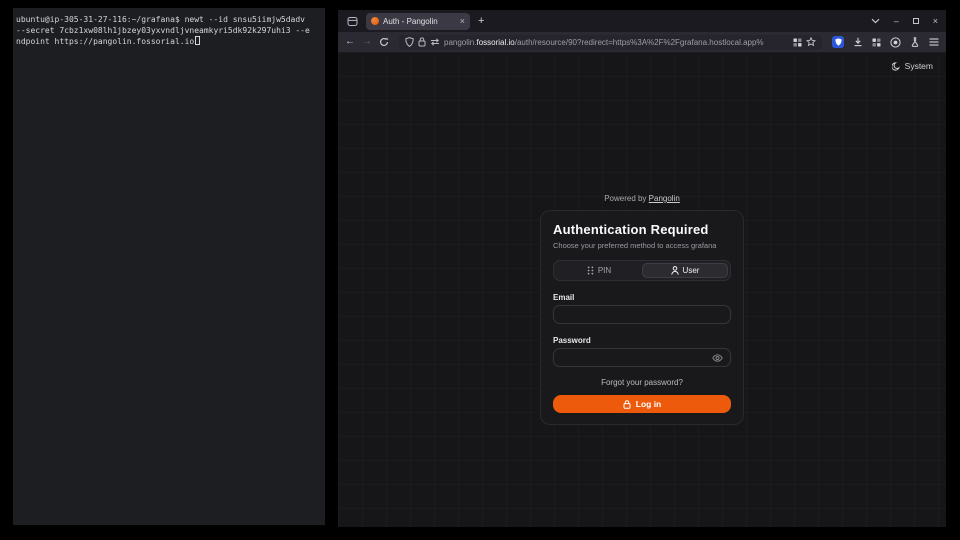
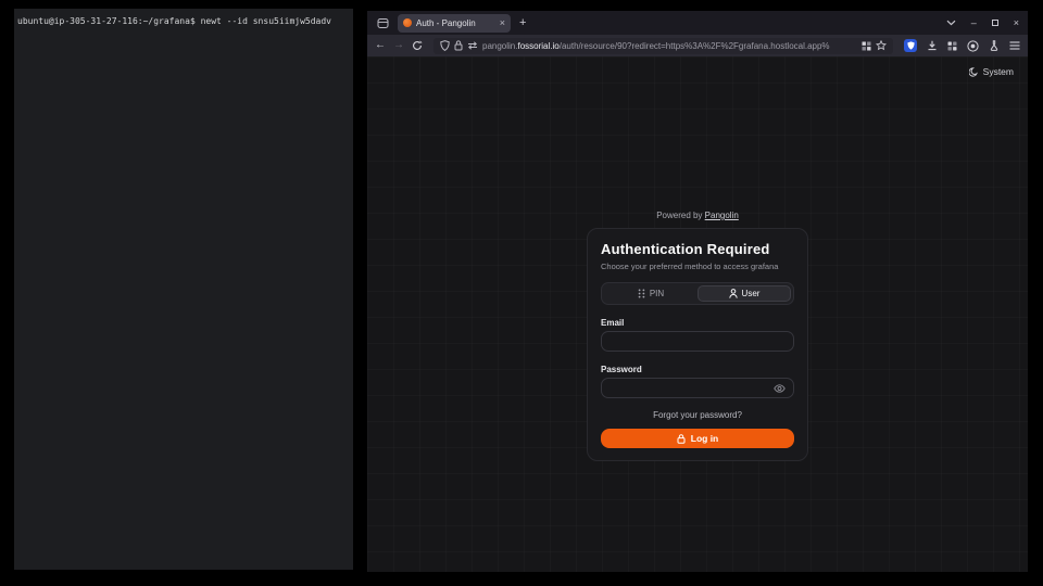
  ubuntu@ip-305-31-27-116:~/grafana$ newt --id snsu5iimjw5dadv
- --secret 7cbz1xw08lh1jbzey03yxvndljvneamkyri5dk92k297uhi3 --e
- ndpoint https://pangolin.fossorial.io
  Auth - Pangolin
  ×
  +
  –
  ×
  ←
  →
  pangolin.fossorial.io/auth/resource/90?redirect=https%3A%2F%2Fgrafana.hostlocal.app%
  System
  Powered by Pangolin
  Authentication Required
  Choose your preferred method to access grafana
  PIN
  User
  Email
  Password
  Forgot your password?
  Log in
